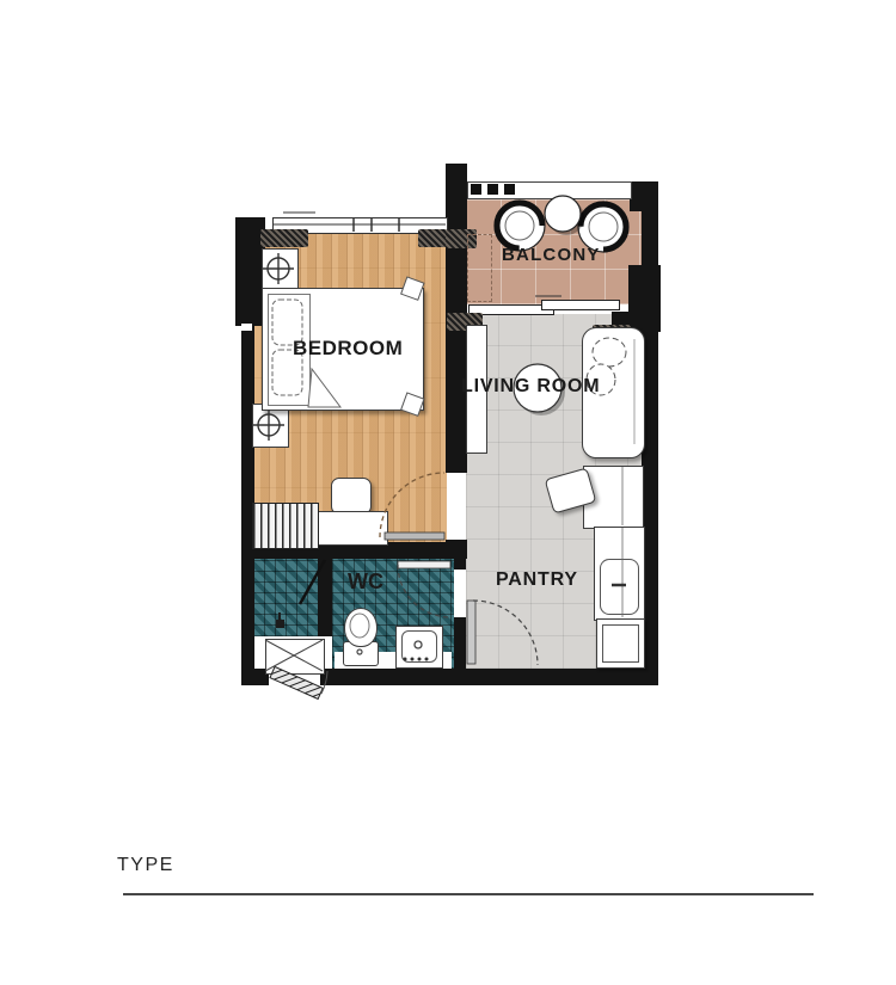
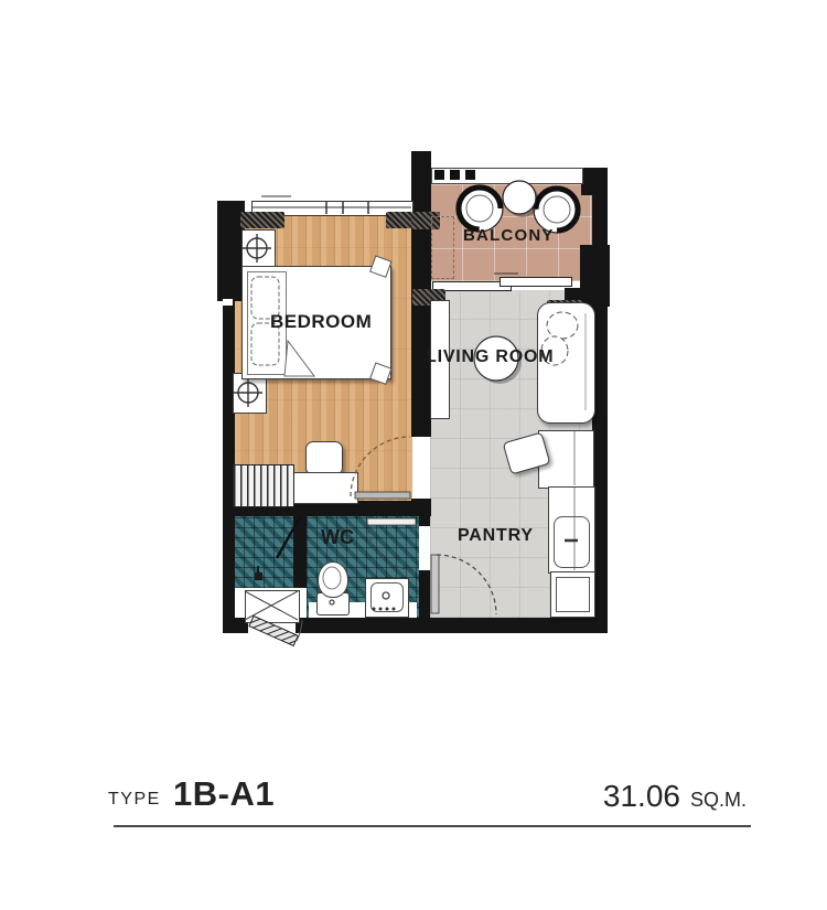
  BEDROOM
  BALCONY
  LIVING ROOM
  WC
  PANTRY
  TYPE
+ 1B-A1
+ 31.06
+ SQ.M.
